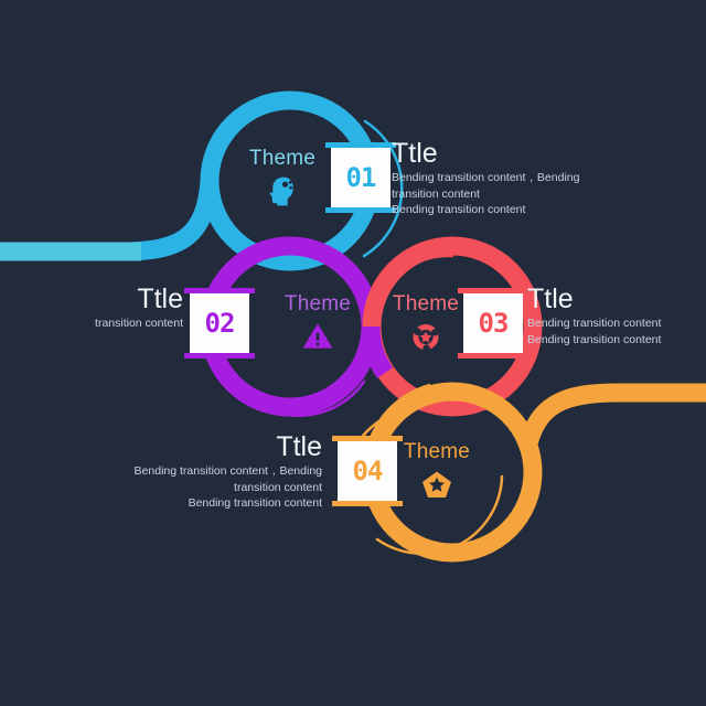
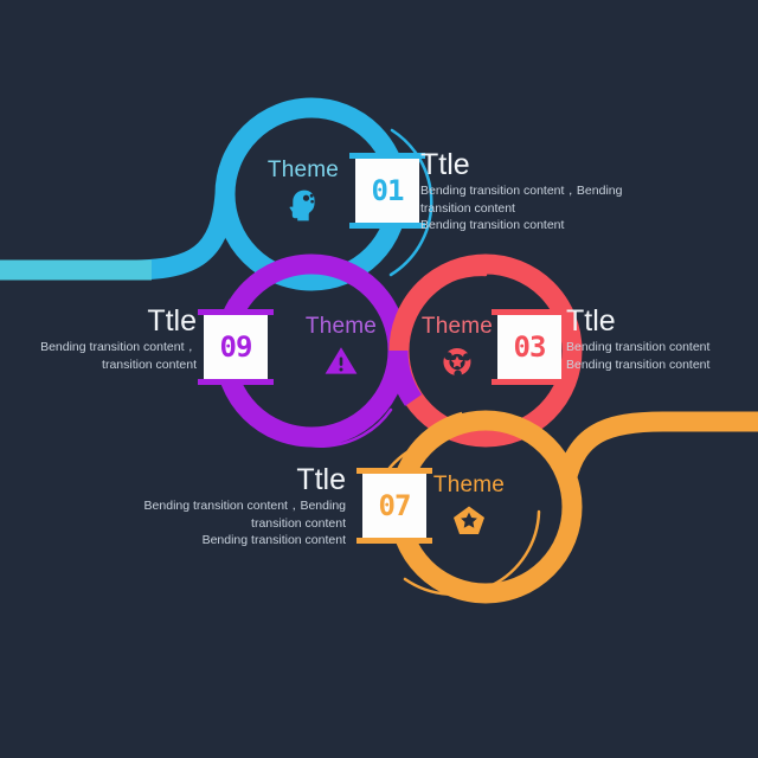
  Theme
  01
  Ttle
  Bending transition content，Bending
  transition content
  Bending transition content
  Theme
- 02
+ 09
  Ttle
+ Bending transition content，
  transition content
  Theme
  03
  Ttle
  Bending transition content
  Bending transition content
  Theme
- 04
+ 07
  Ttle
  Bending transition content，Bending
  transition content
  Bending transition content
